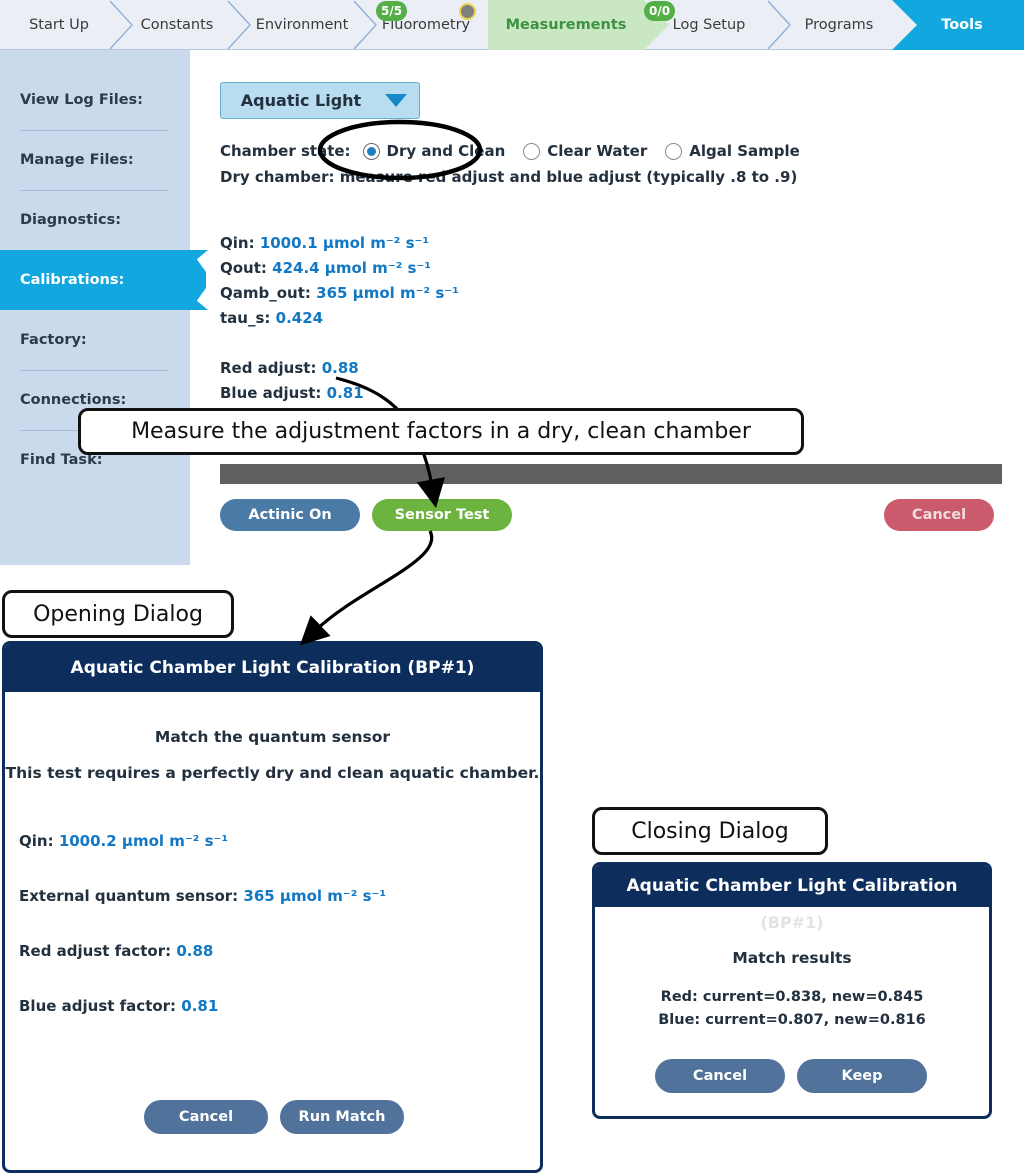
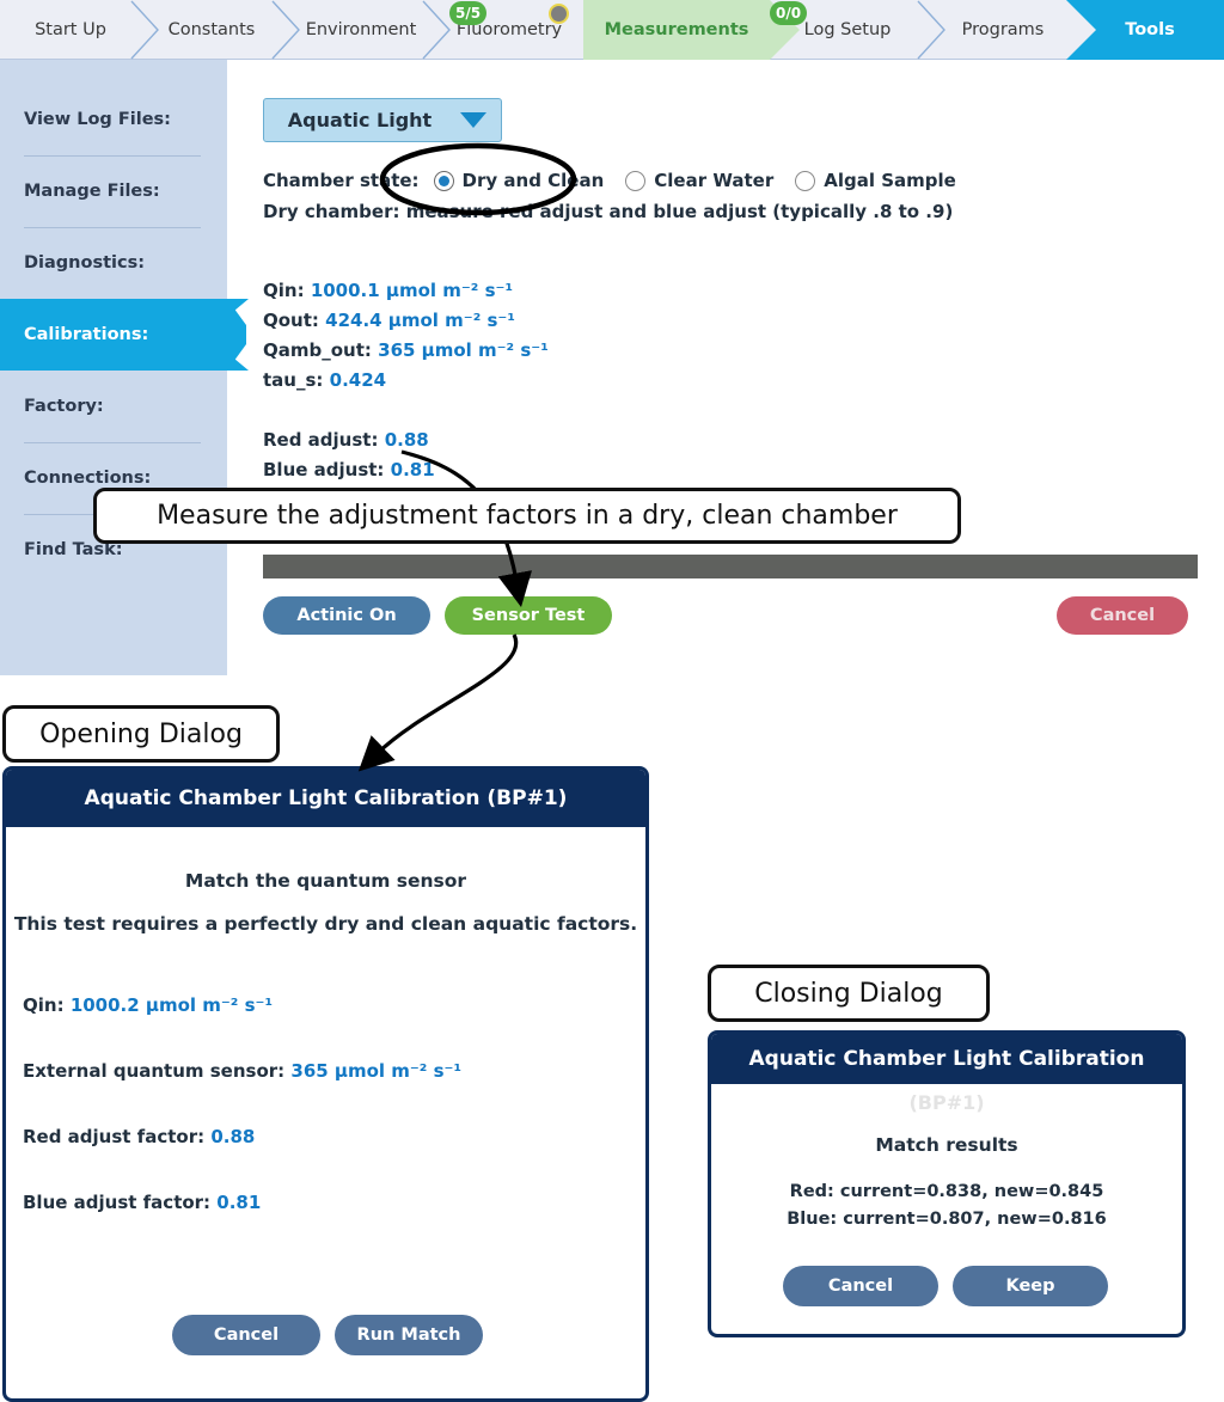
  Start Up
  Constants
  Environment
  5/5
  Fluorometry
  Measurements
  Log Setup
  0/0
  Programs
  Tools
  View Log Files:
  Manage Files:
  Diagnostics:
  Calibrations:
  Factory:
  Connections:
  Find Task:
  Aquatic Light
  Chamber stte:
  Dry and Clan
  Clear Water
  Algal Sample
  Dry chamber: med adjust and blue adjust (typically .8 to .9)
  Qin: 1000.1 µmol m⁻² s⁻¹
  Qout: 424.4 µmol m⁻² s⁻¹
  Qamb_out: 365 µmol m⁻² s⁻¹
  tau_s: 0.424
  Red adjust: 0.88
  Blue adjust: 0.81
  Actinic On
  Sensor Test
  Cancel
  Aquatic Chamber Light Calibration (BP#1)
  Match the quantum sensor
- This test requires a perfectly dry and clean aquatic chamber.
+ This test requires a perfectly dry and clean aquatic factors.
  Qin: 1000.2 µmol m⁻² s⁻¹
  External quantum sensor: 365 µmol m⁻² s⁻¹
  Red adjust factor: 0.88
  Blue adjust factor: 0.81
  Cancel
  Run Match
  Aquatic Chamber Light Calibration
  (BP#1)
  Match results
  Red: current=0.838, new=0.845
  Blue: current=0.807, new=0.816
  Cancel
  Keep
  Measure the adjustment factors in a dry, clean chamber
  Opening Dialog
  Closing Dialog
